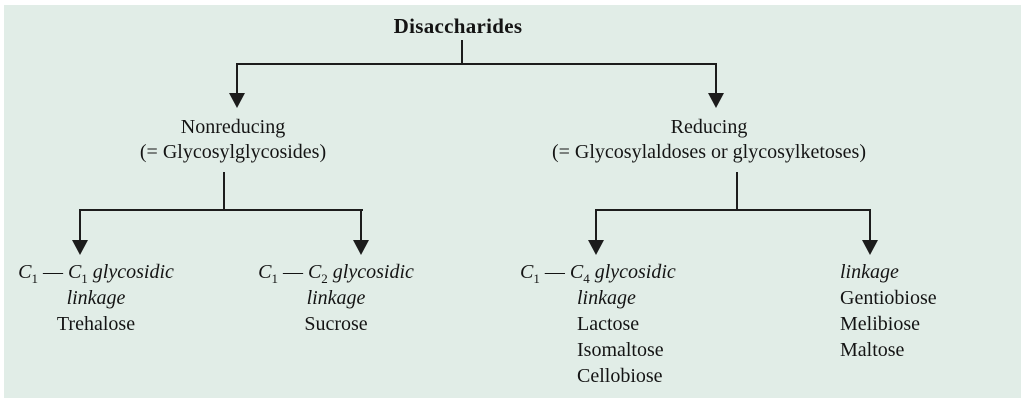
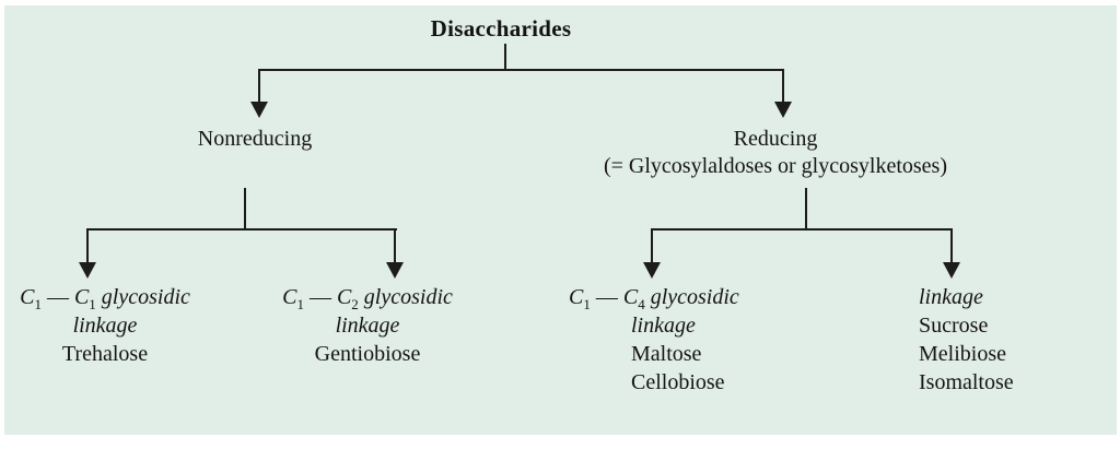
  Disaccharides
  Nonreducing
- (= Glycosylglycosides)
  Reducing
  (= Glycosylaldoses or glycosylketoses)
  C1 — C1 glycosidic
  linkage
  Trehalose
  C1 — C2 glycosidic
  linkage
- Sucrose
+ Gentiobiose
  C1 — C4 glycosidic
  linkage
- Lactose
- Isomaltose
+ Maltose
  Cellobiose
  linkage
- Gentiobiose
+ Sucrose
  Melibiose
- Maltose
+ Isomaltose
